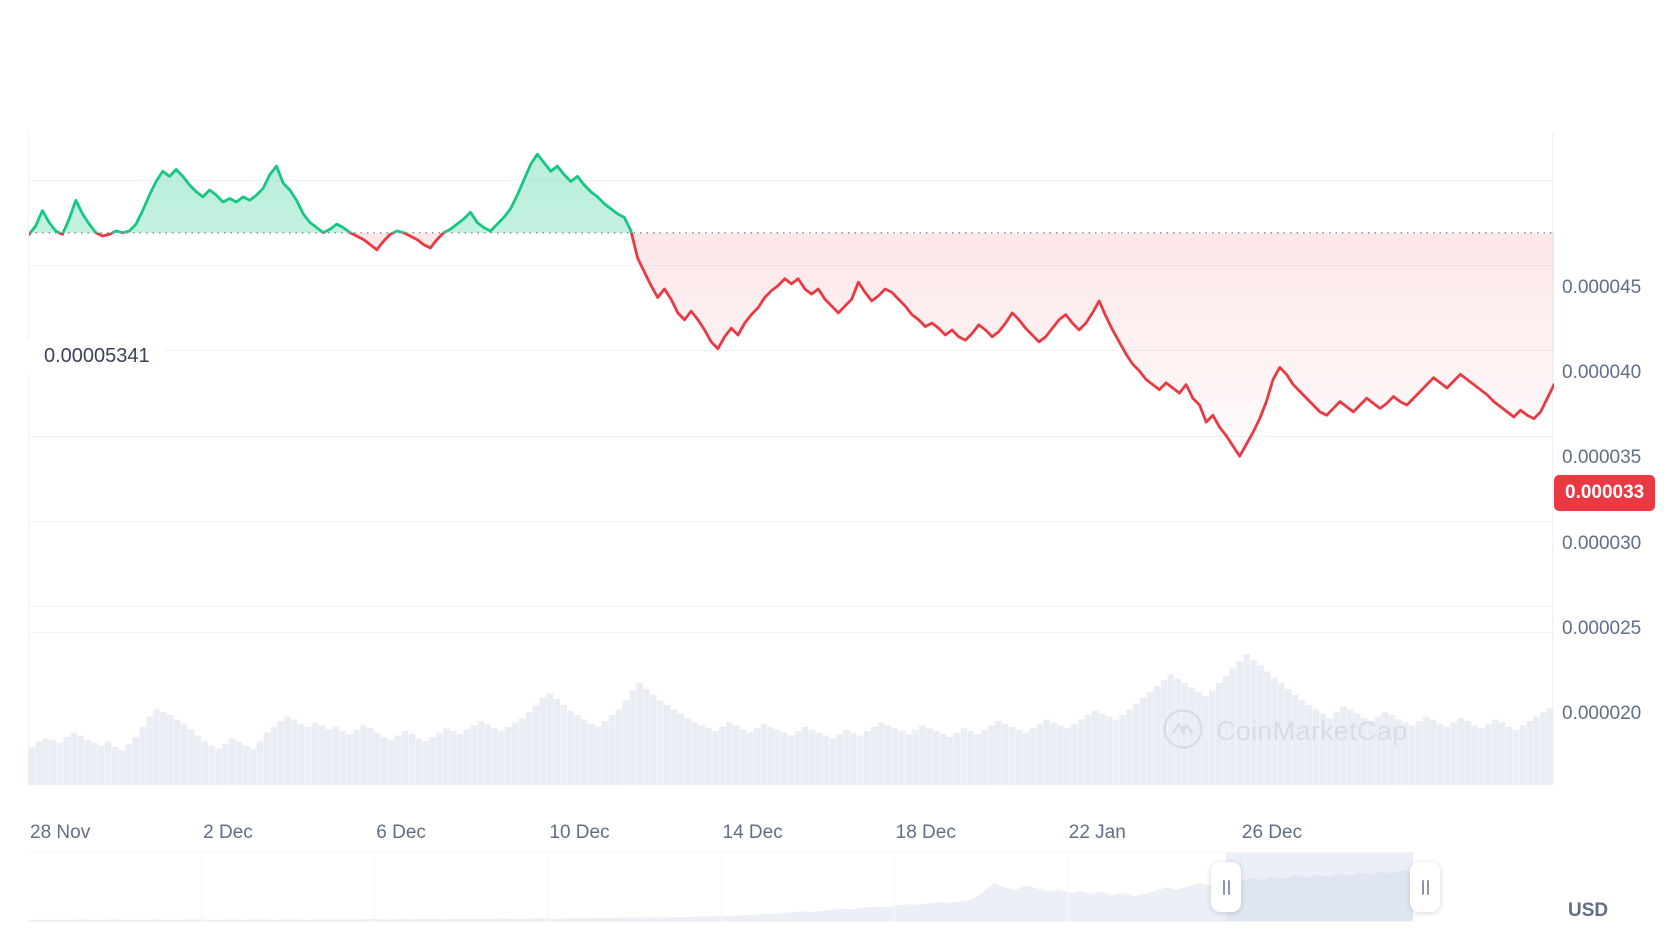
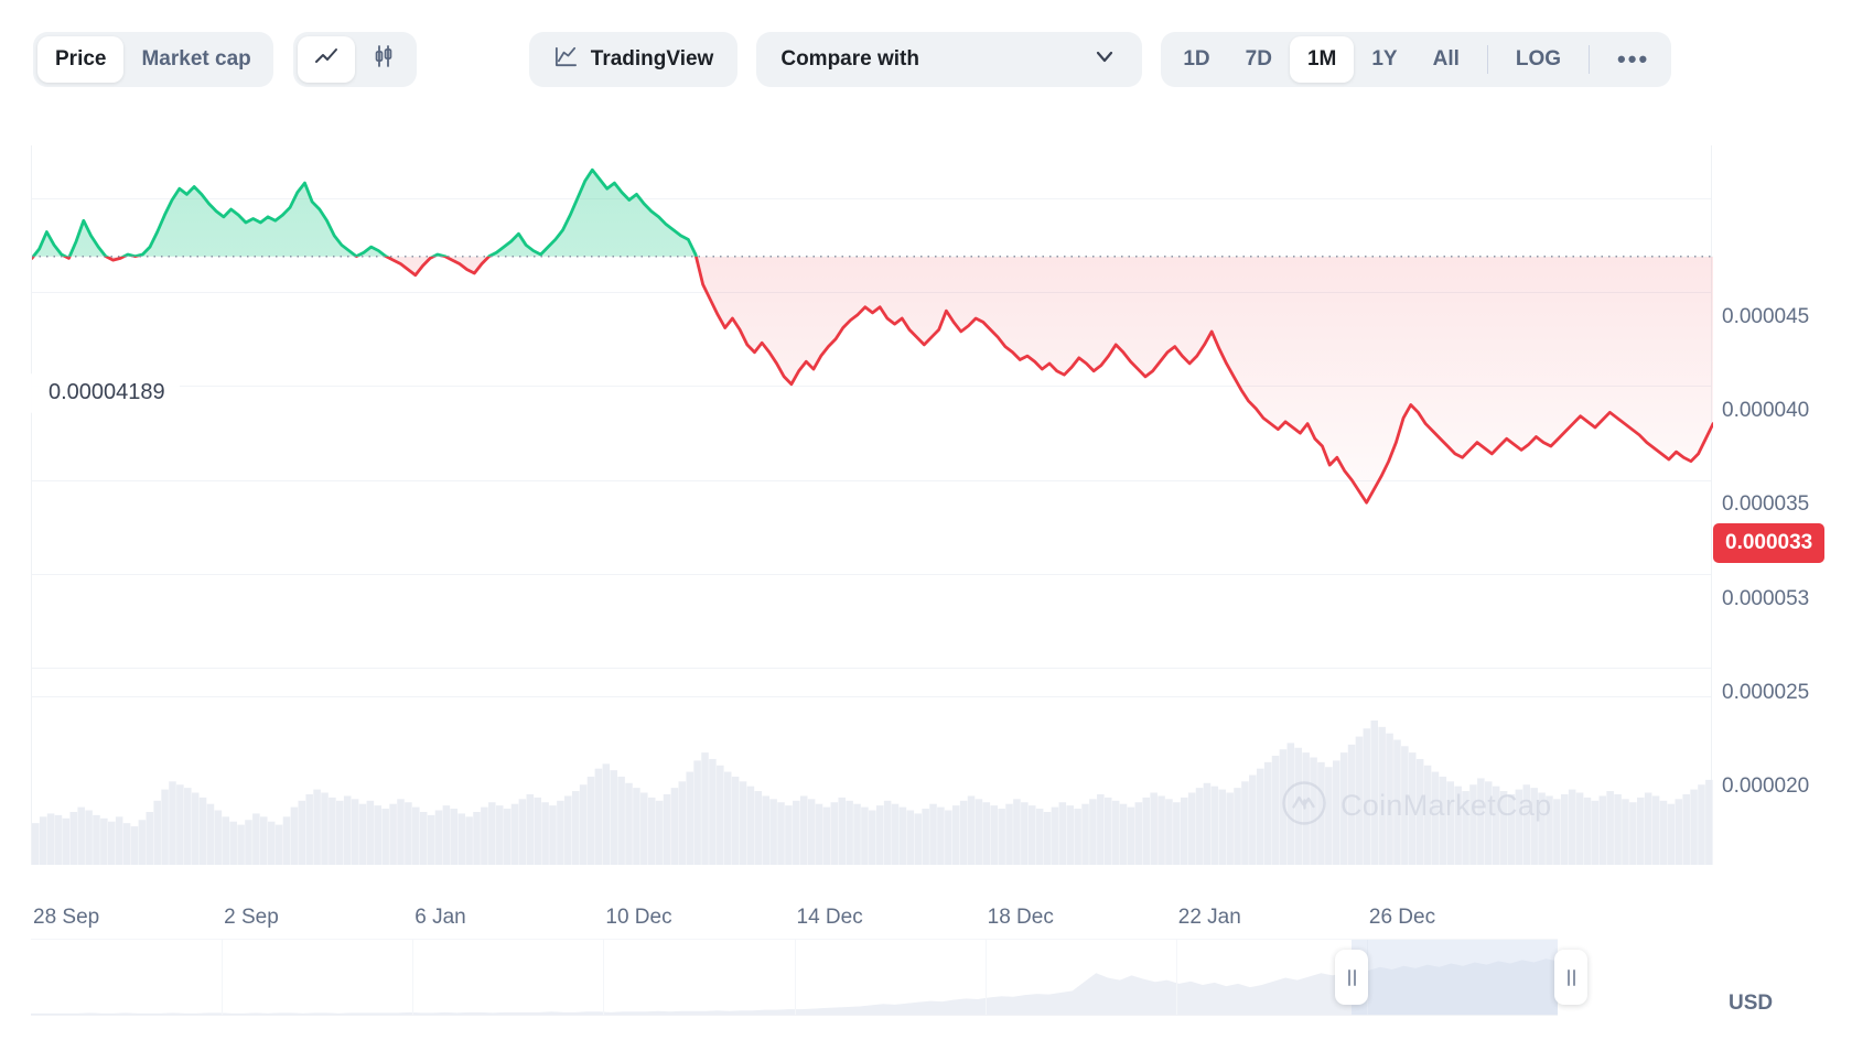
+ Price
+ Market cap
+ TradingView
+ Compare with
+ 1D
+ 7D
+ 1M
+ 1Y
+ All
+ LOG
+ •••
  0.000045
  0.000040
  0.000035
- 0.000030
+ 0.000053
  0.000025
  0.000020
  0.000033
  USD
- 0.00005341
+ 0.00004189
- 28 Nov
+ 28 Sep
- 2 Dec
+ 2 Sep
- 6 Dec
+ 6 Jan
  10 Dec
  14 Dec
  18 Dec
  22 Jan
  26 Dec
  CoinMarketCap
